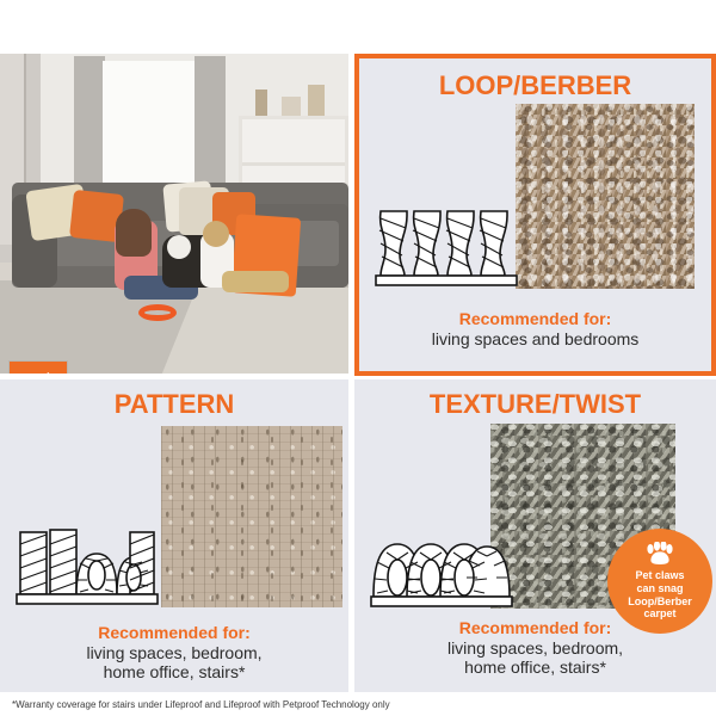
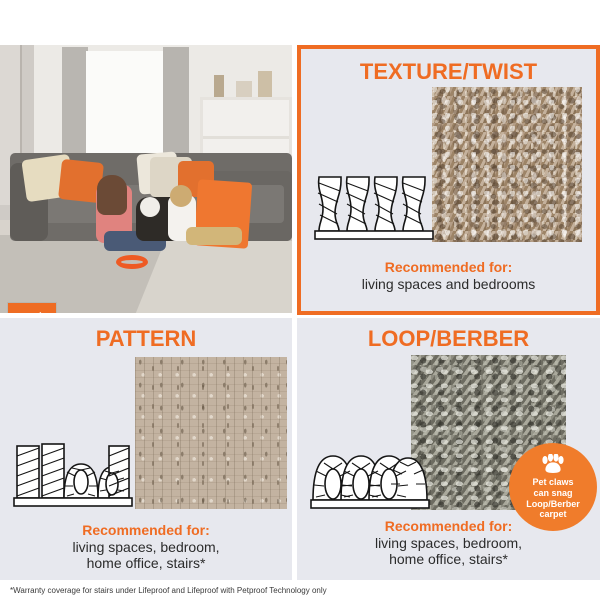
- LOOP/BERBER
+ TEXTURE/TWIST
  Recommended for:
  living spaces and bedrooms
  PATTERN
  Recommended for:
  living spaces, bedroom,
  home office, stairs*
- TEXTURE/TWIST
+ LOOP/BERBER
  Recommended for:
  living spaces, bedroom,
  home office, stairs*
  Pet claws
  can snag
  Loop/Berber
  carpet
  *Warranty coverage for stairs under Lifeproof and Lifeproof with Petproof Technology only
